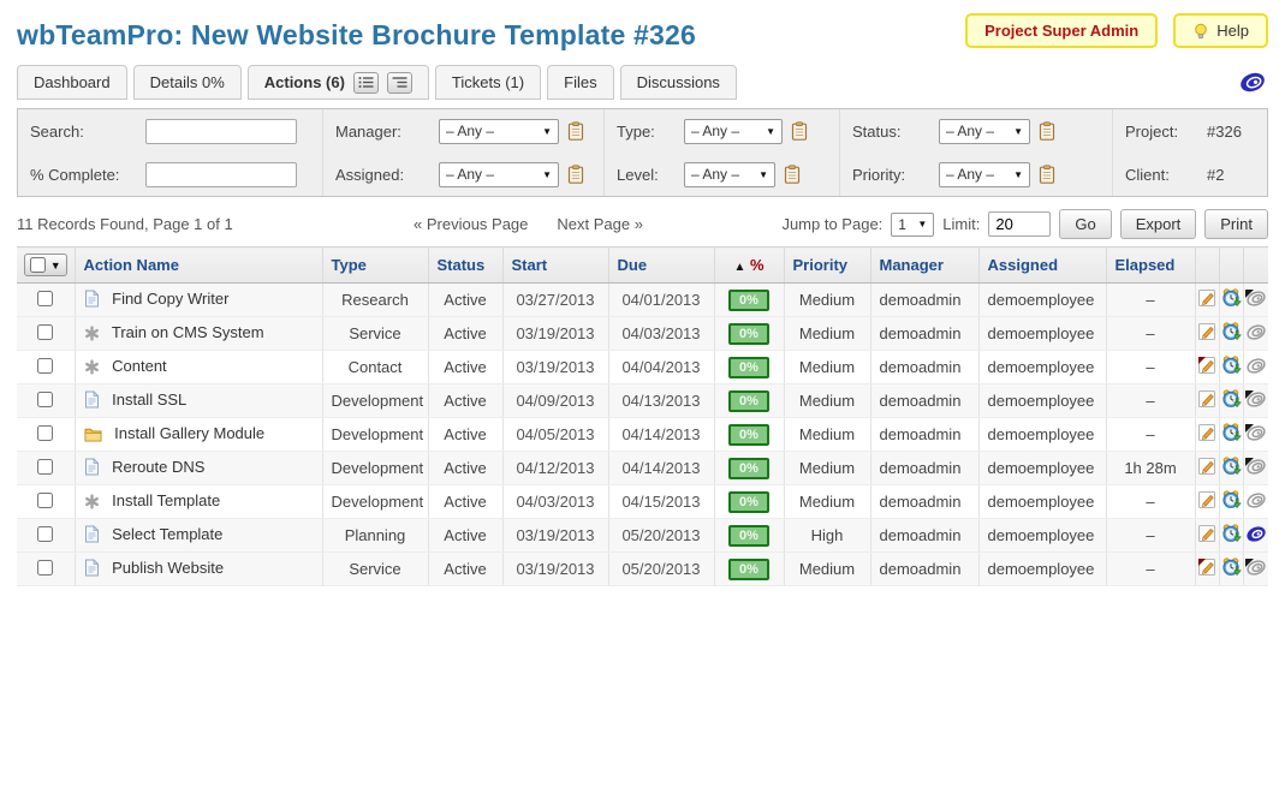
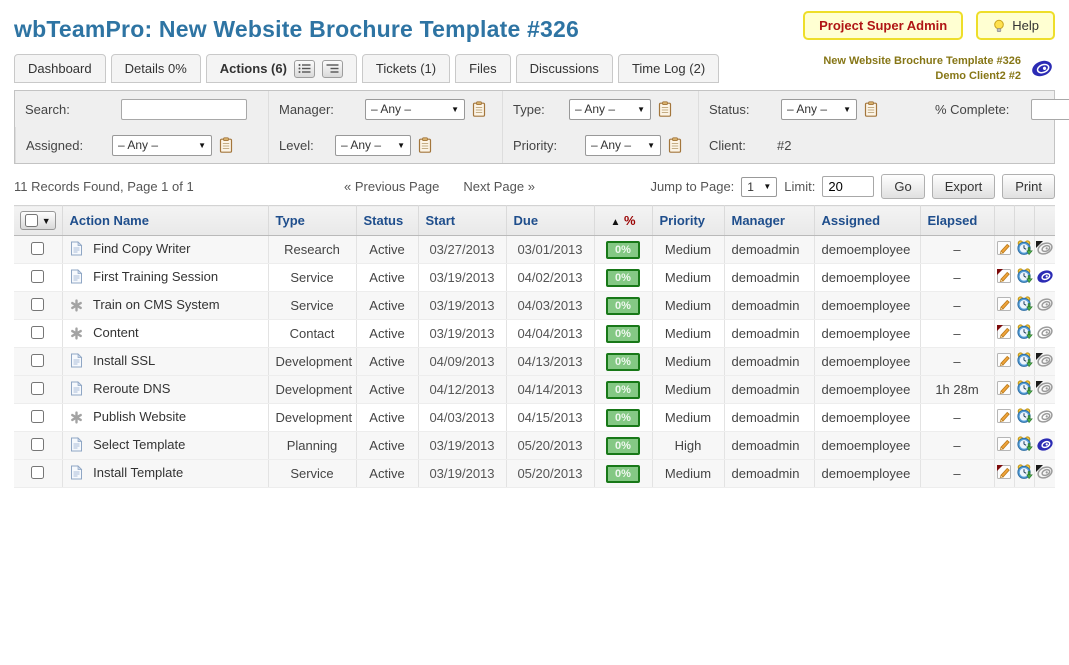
  wbTeamPro: New Website Brochure Template #326
  Project Super Admin
  Help
  Dashboard
  Details 0%
  Actions (6)
  Tickets (1)
  Files
  Discussions
+ Time Log (2)
+ New Website Brochure Template #326
+ Demo Client2 #2
  Search:
  Manager:
  – Any –
  ▼
  Type:
  – Any –
  ▼
  Status:
  – Any –
  ▼
- Project:
- #326
  % Complete:
  Assigned:
  – Any –
  ▼
  Level:
  – Any –
  ▼
  Priority:
  – Any –
  ▼
  Client:
  #2
  11 Records Found, Page 1 of 1
  « Previous Page
  Next Page »
  Jump to Page:
  1
  ▼
  Limit:
  20
  Go
  Export
  Print
  ▼	Action Name	Type	Status	Start	Due	▲ %	Priority	Manager	Assigned	Elapsed
- 	Find Copy Writer	Research	Active	03/27/2013	04/01/2013	0%	Medium	demoadmin	demoemployee	–
+ 	Find Copy Writer	Research	Active	03/27/2013	03/01/2013	0%	Medium	demoadmin	demoemployee	–
+ 	First Training Session	Service	Active	03/19/2013	04/02/2013	0%	Medium	demoadmin	demoemployee	–
  	Train on CMS System	Service	Active	03/19/2013	04/03/2013	0%	Medium	demoadmin	demoemployee	–
  	Content	Contact	Active	03/19/2013	04/04/2013	0%	Medium	demoadmin	demoemployee	–
  	Install SSL	Development	Active	04/09/2013	04/13/2013	0%	Medium	demoadmin	demoemployee	–
- 	Install Gallery Module	Development	Active	04/05/2013	04/14/2013	0%	Medium	demoadmin	demoemployee	–
  	Reroute DNS	Development	Active	04/12/2013	04/14/2013	0%	Medium	demoadmin	demoemployee	1h 28m
- 	Install Template	Development	Active	04/03/2013	04/15/2013	0%	Medium	demoadmin	demoemployee	–
+ 	Publish Website	Development	Active	04/03/2013	04/15/2013	0%	Medium	demoadmin	demoemployee	–
  	Select Template	Planning	Active	03/19/2013	05/20/2013	0%	High	demoadmin	demoemployee	–
- 	Publish Website	Service	Active	03/19/2013	05/20/2013	0%	Medium	demoadmin	demoemployee	–
+ 	Install Template	Service	Active	03/19/2013	05/20/2013	0%	Medium	demoadmin	demoemployee	–
